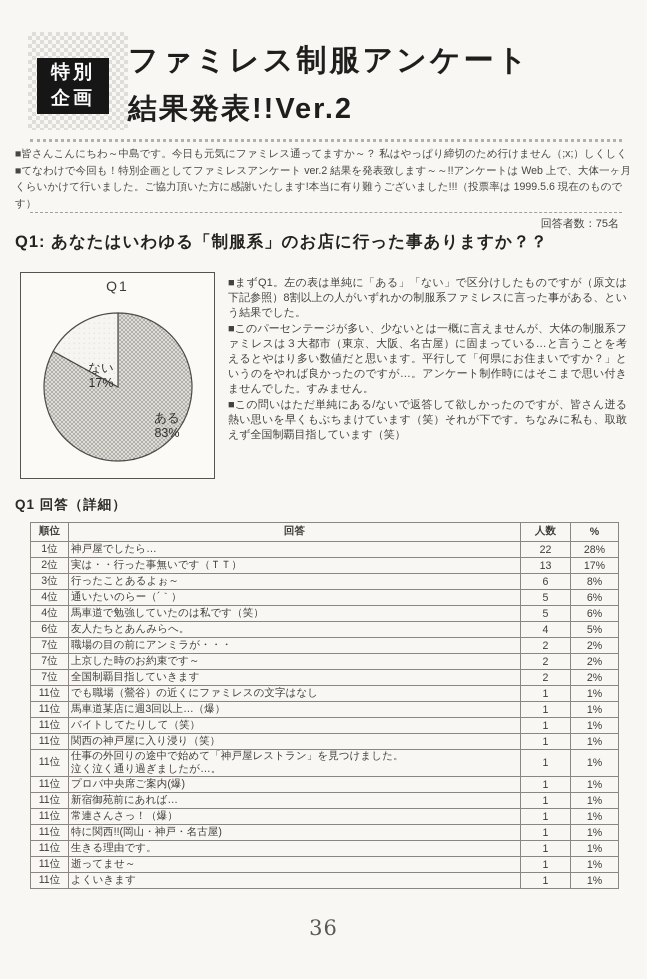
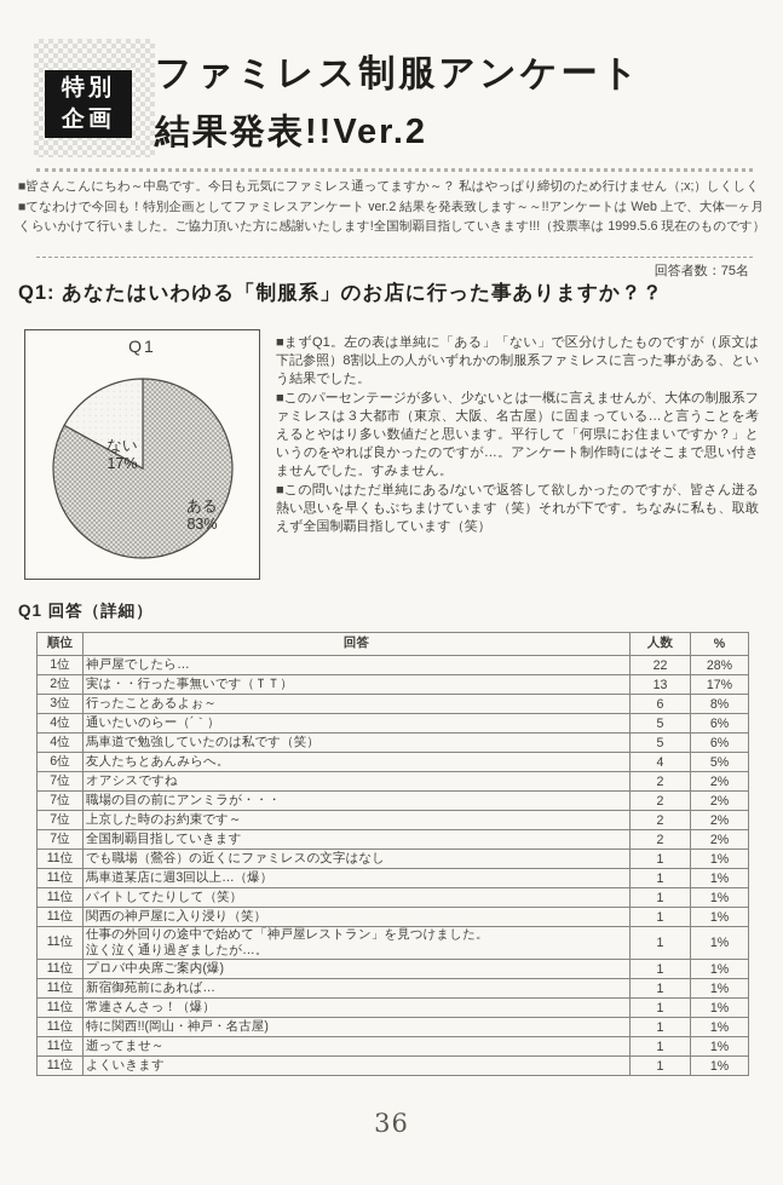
  特別
  企画
  ファミレス制服アンケート
  結果発表!!Ver.2
  ■皆さんこんにちわ～中島です。今日も元気にファミレス通ってますか～？ 私はやっぱり締切のため行けません（;x;）しくしく
- ■てなわけで今回も！特別企画としてファミレスアンケート ver.2 結果を発表致します～～!!アンケートは Web 上で、大体一ヶ月くらいかけて行いました。ご協力頂いた方に感謝いたします!本当に有り難うございました!!!（投票率は 1999.5.6 現在のものです）
+ ■てなわけで今回も！特別企画としてファミレスアンケート ver.2 結果を発表致します～～!!アンケートは Web 上で、大体一ヶ月くらいかけて行いました。ご協力頂いた方に感謝いたします!全国制覇目指していきます!!!（投票率は 1999.5.6 現在のものです）
  回答者数：75名
  Q1: あなたはいわゆる「制服系」のお店に行った事ありますか？？
  Q1
  ない
  17%
  ある
  83%
  ■まずQ1。左の表は単純に「ある」「ない」で区分けしたものですが（原文は下記参照）8割以上の人がいずれかの制服系ファミレスに言った事がある、という結果でした。
  ■このパーセンテージが多い、少ないとは一概に言えませんが、大体の制服系ファミレスは３大都市（東京、大阪、名古屋）に固まっている…と言うことを考えるとやはり多い数値だと思います。平行して「何県にお住まいですか？」というのをやれば良かったのですが…。アンケート制作時にはそこまで思い付きませんでした。すみません。
  ■この問いはただ単純にある/ないで返答して欲しかったのですが、皆さん迸る熱い思いを早くもぶちまけています（笑）それが下です。ちなみに私も、取敢えず全国制覇目指しています（笑）
  Q1 回答（詳細）
  順位	回答	人数	%
  1位	神戸屋でしたら…	22	28%
  2位	実は・・行った事無いです（ＴＴ）	13	17%
  3位	行ったことあるよぉ～	6	8%
  4位	通いたいのらー（´｀）	5	6%
  4位	馬車道で勉強していたのは私です（笑）	5	6%
  6位	友人たちとあんみらへ。	4	5%
+ 7位	オアシスですね	2	2%
  7位	職場の目の前にアンミラが・・・	2	2%
  7位	上京した時のお約束です～	2	2%
  7位	全国制覇目指していきます	2	2%
  11位	でも職場（鶯谷）の近くにファミレスの文字はなし	1	1%
  11位	馬車道某店に週3回以上…（爆）	1	1%
  11位	バイトしてたりして（笑）	1	1%
  11位	関西の神戸屋に入り浸り（笑）	1	1%
  11位	仕事の外回りの途中で始めて「神戸屋レストラン」を見つけました。泣く泣く通り過ぎましたが…。	1	1%
  11位	プロバ中央席ご案内(爆)	1	1%
  11位	新宿御苑前にあれば…	1	1%
  11位	常連さんさっ！（爆）	1	1%
  11位	特に関西!!(岡山・神戸・名古屋)	1	1%
- 11位	生きる理由です。	1	1%
  11位	逝ってませ～	1	1%
  11位	よくいきます	1	1%
  36
